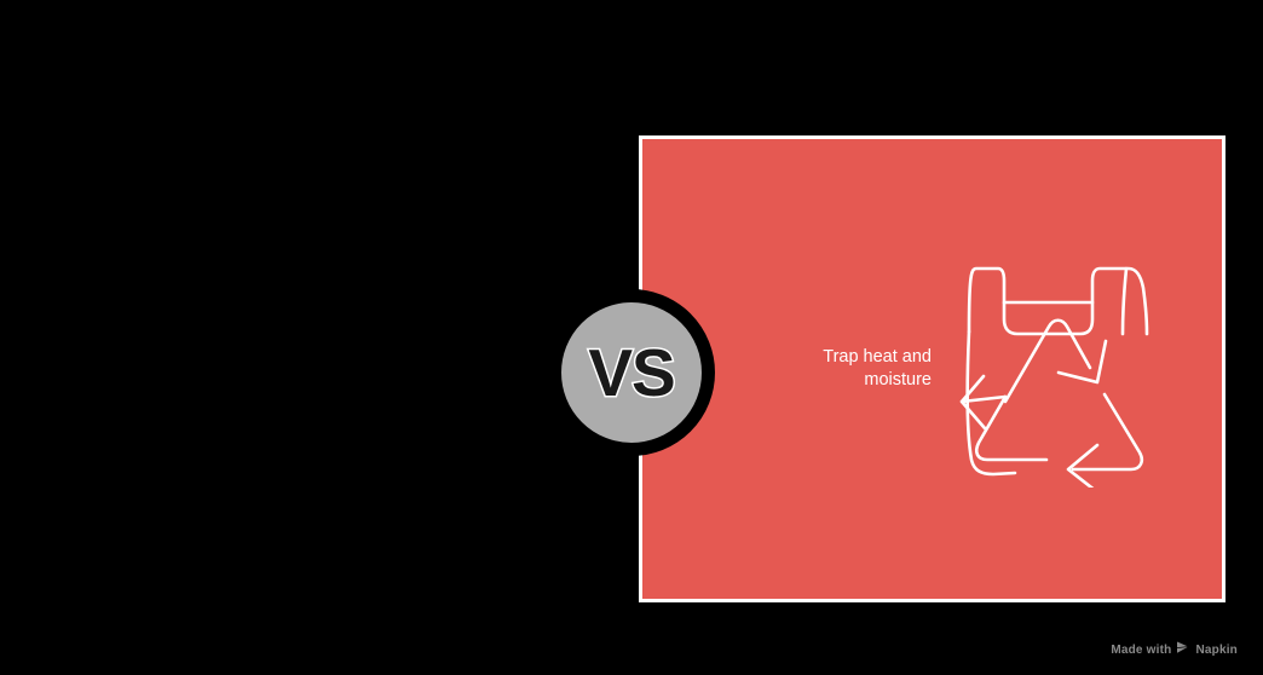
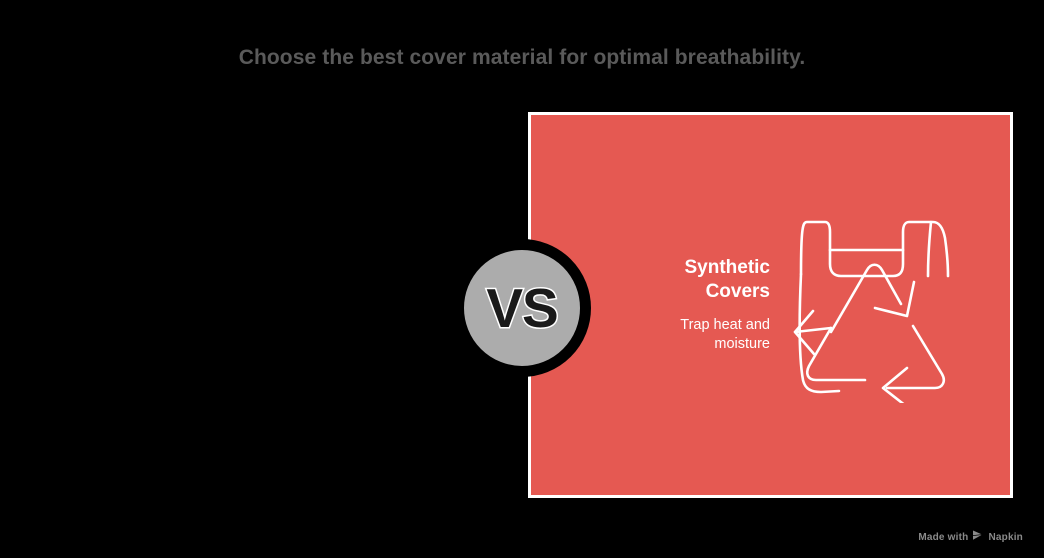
+ Choose the best cover material for optimal breathability.
+ Synthetic Covers
  Trap heat and moisture
  VS
  Made with
  Napkin
